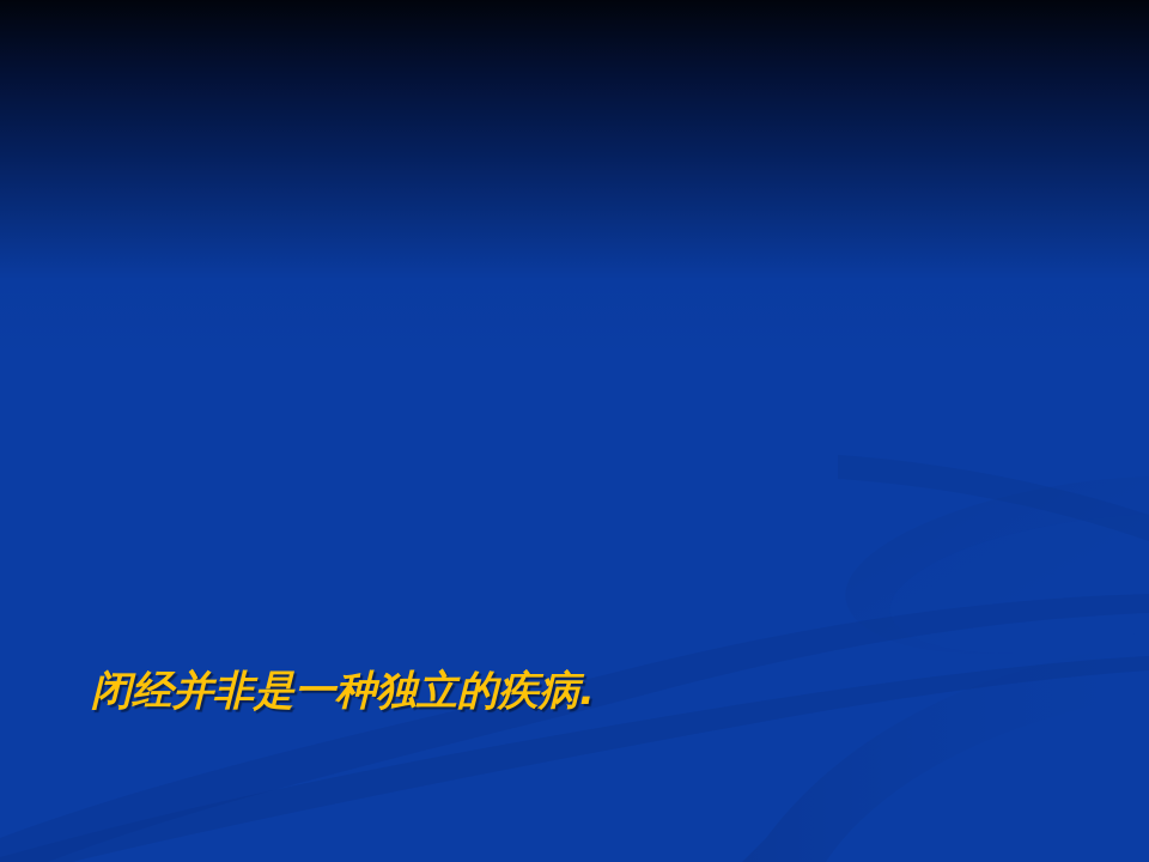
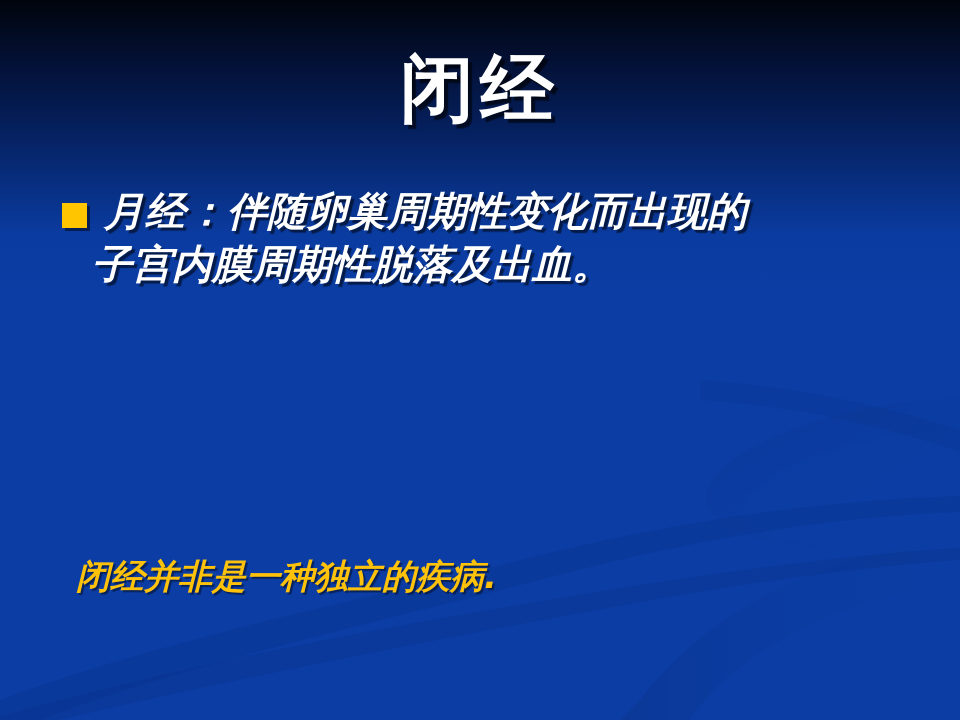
+ 闭经
+ 月经：伴随卵巢周期性变化而出现的
+ 子宫内膜周期性脱落及出血。
  闭经并非是一种独立的疾病.
